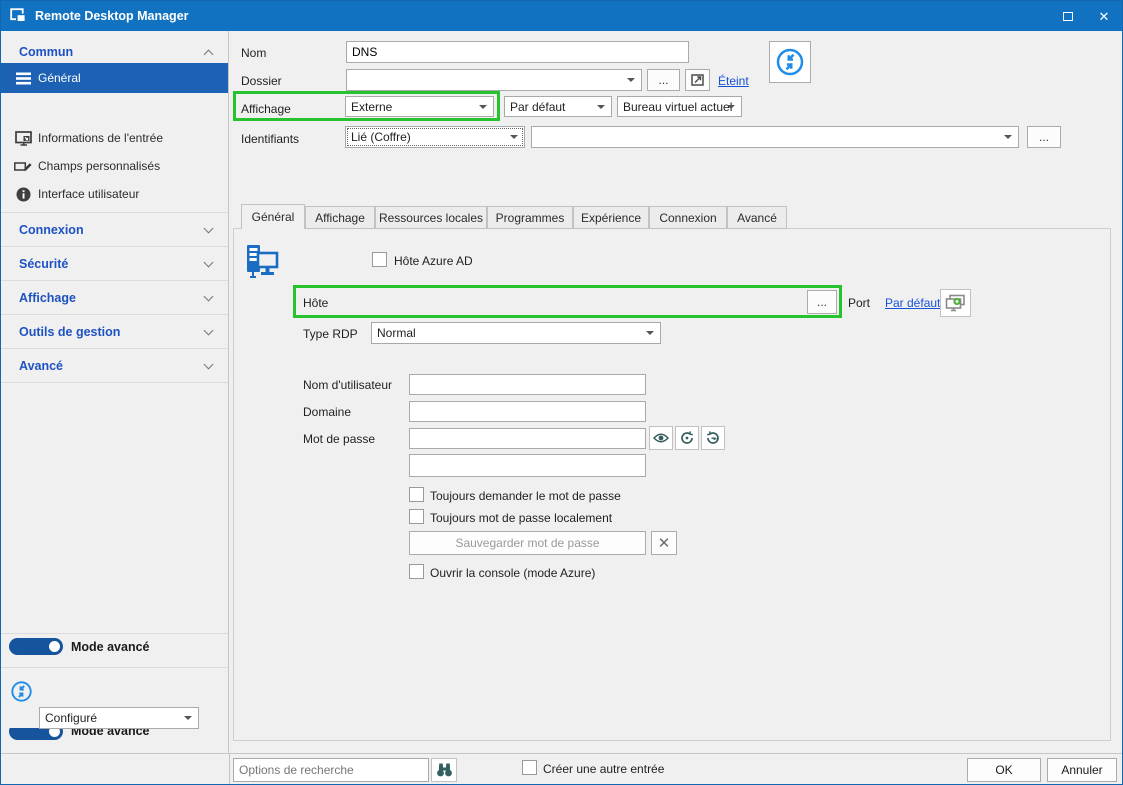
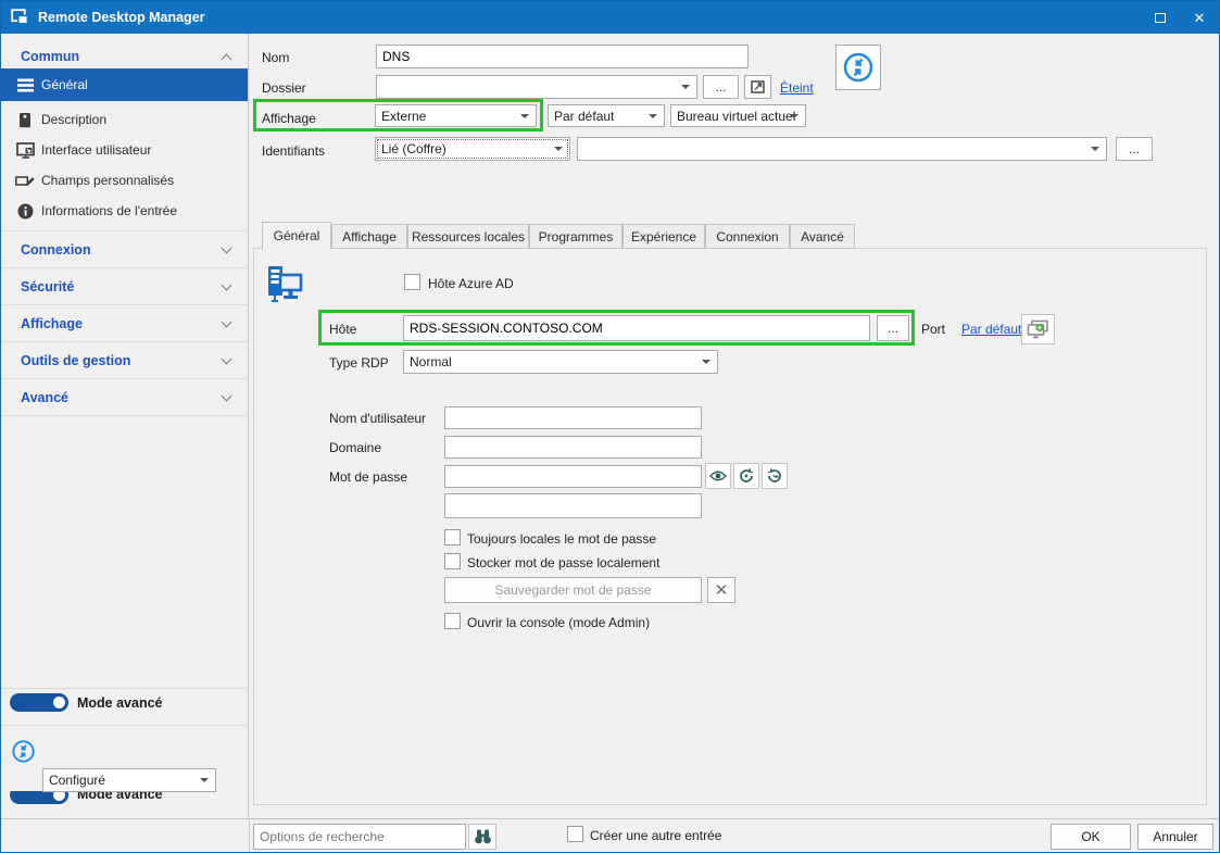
  Remote Desktop Manager
  ✕
  Commun
  Général
+ Description
- Informations de l'entrée
+ Interface utilisateur
  Champs personnalisés
- Interface utilisateur
+ Informations de l'entrée
  Connexion
  Sécurité
  Affichage
  Outils de gestion
  Avancé
  Mode avancé
  Configuré
  Mode avancé
  Nom
  DNS
  Dossier
  ...
  Éteint
  Affichage
  Externe
  Par défaut
  Bureau virtuel actuel
  Identifiants
  Lié (Coffre)
  ...
  Général
  Affichage
  Ressources locales
  Programmes
  Expérience
  Connexion
  Avancé
  Hôte Azure AD
  Hôte
+ RDS-SESSION.CONTOSO.COM
  ...
  Port
  Par défaut
  Type RDP
  Normal
  Nom d'utilisateur
  Domaine
  Mot de passe
- Toujours demander le mot de passe
+ Toujours locales le mot de passe
- Toujours mot de passe localement
+ Stocker mot de passe localement
  Sauvegarder mot de passe
  ✕
- Ouvrir la console (mode Azure)
+ Ouvrir la console (mode Admin)
  Options de recherche
  Créer une autre entrée
  OK
  Annuler
